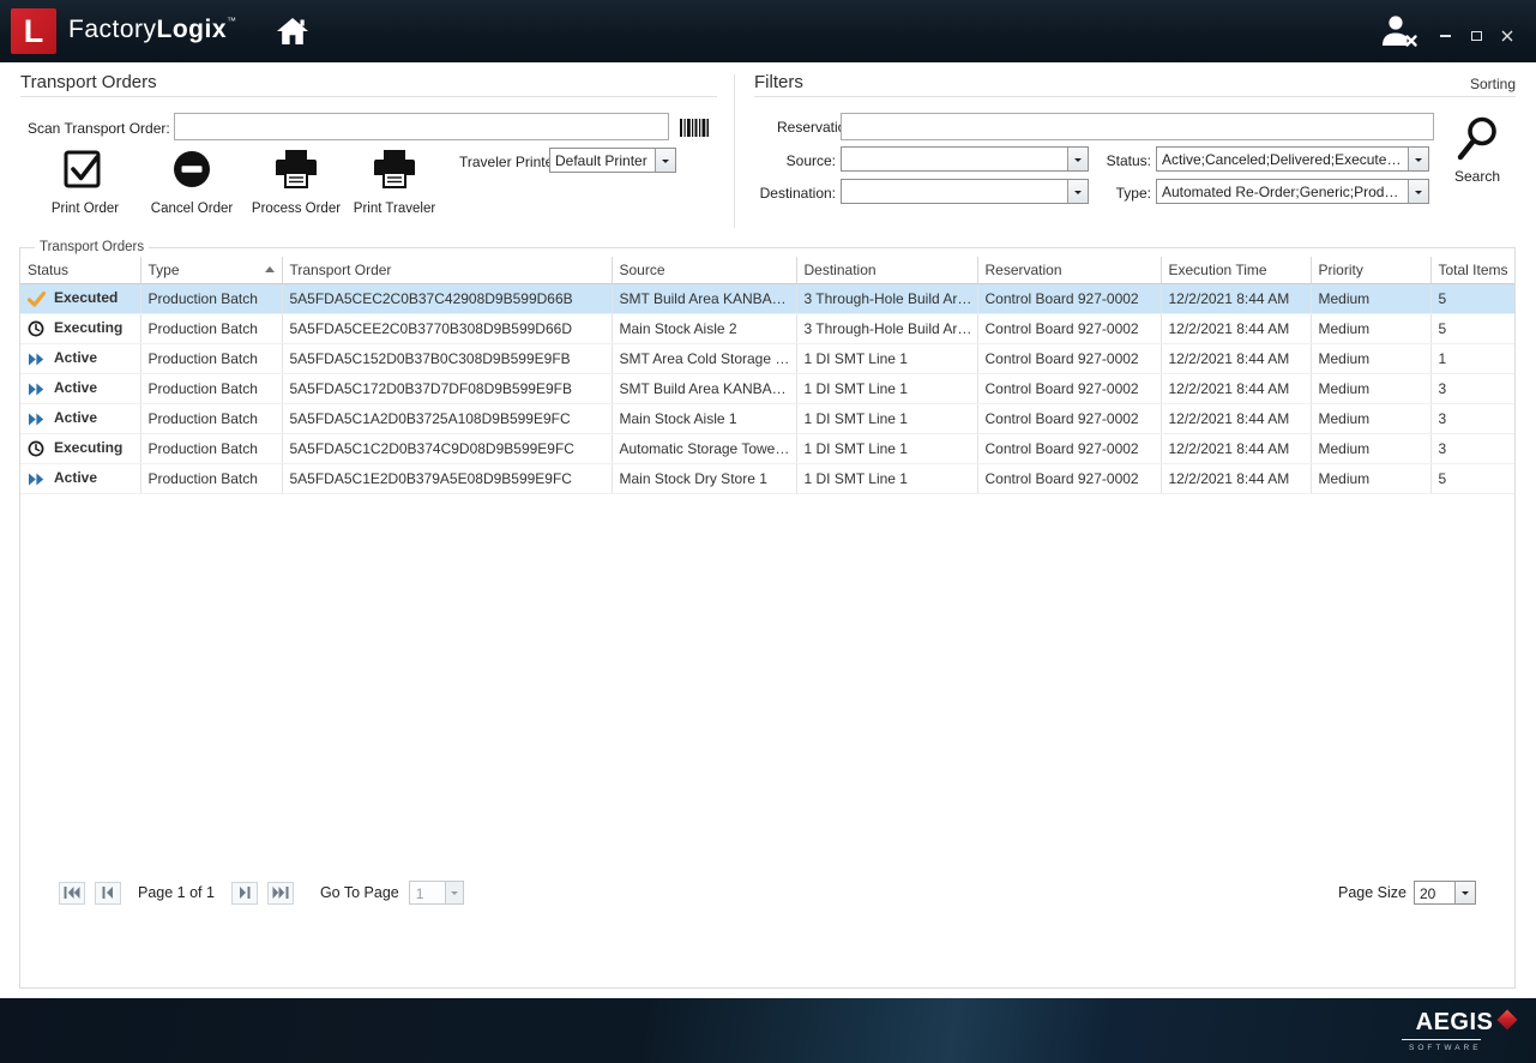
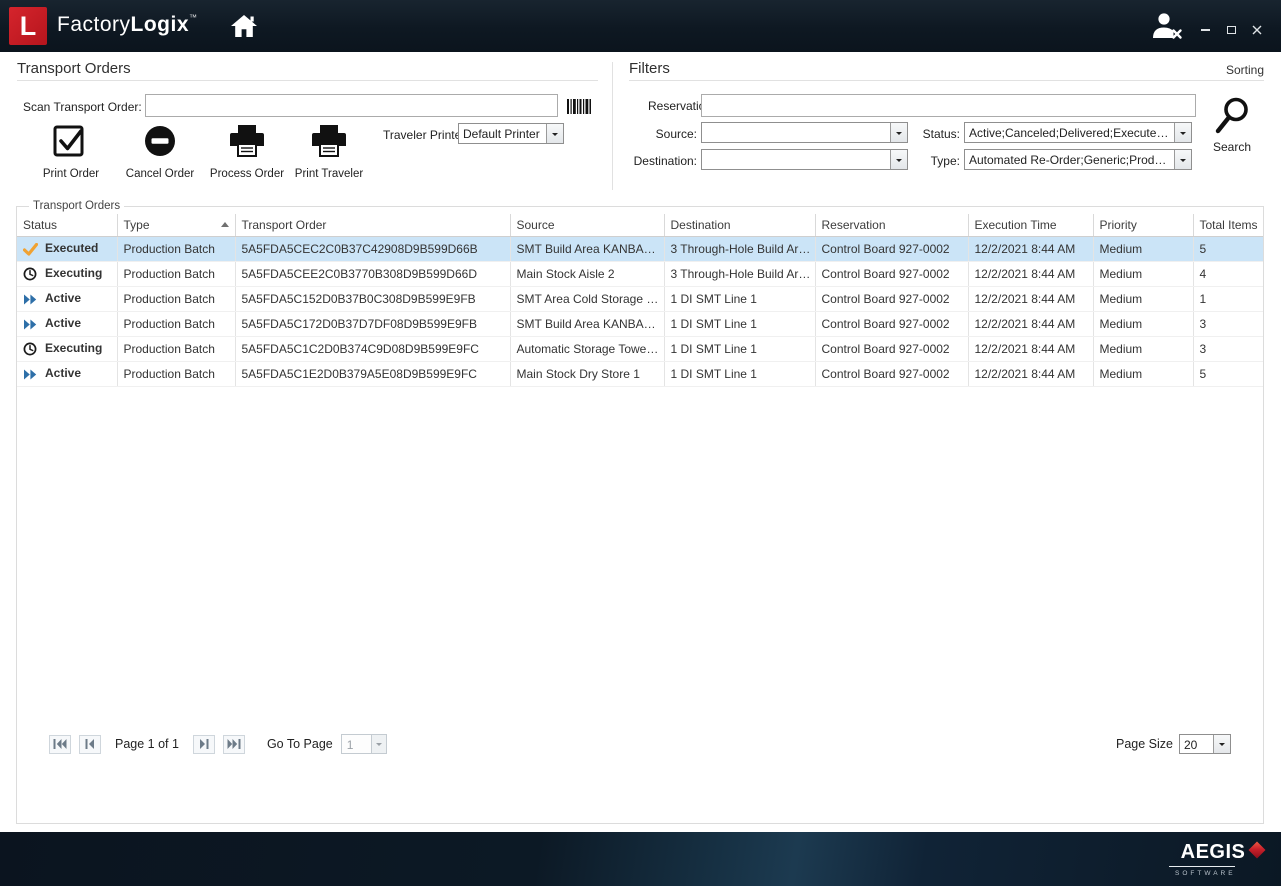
  L
  FactoryLogix™
  Transport Orders
  Scan Transport Order:
  Print Order
  Cancel Order
  Process Order
  Print Traveler
  Traveler Print
  Default Printer
  Filters
  Sorting
  Reservati
  Source:
  Status:
  Active;Canceled;Delivered;Executed;E
  Destination:
  Type:
  Automated Re-Order;Generic;Produc..
  Search
  Transport Orders
  Status	Type	Transport Order	Source	Destination	Reservation	Execution Time	Priority	Total Items
  Executed	Production Batch	5A5FDA5CEC2C0B37C42908D9B599D66B	SMT Build Area KANBAN 1	3 Through-Hole Build Area	Control Board 927-0002	12/2/2021 8:44 AM	Medium	5
- Executing	Production Batch	5A5FDA5CEE2C0B3770B308D9B599D66D	Main Stock Aisle 2	3 Through-Hole Build Area	Control Board 927-0002	12/2/2021 8:44 AM	Medium	5
+ Executing	Production Batch	5A5FDA5CEE2C0B3770B308D9B599D66D	Main Stock Aisle 2	3 Through-Hole Build Area	Control Board 927-0002	12/2/2021 8:44 AM	Medium	4
  Active	Production Batch	5A5FDA5C152D0B37B0C308D9B599E9FB	SMT Area Cold Storage R...	1 DI SMT Line 1	Control Board 927-0002	12/2/2021 8:44 AM	Medium	1
  Active	Production Batch	5A5FDA5C172D0B37D7DF08D9B599E9FB	SMT Build Area KANBAN 1	1 DI SMT Line 1	Control Board 927-0002	12/2/2021 8:44 AM	Medium	3
- Active	Production Batch	5A5FDA5C1A2D0B3725A108D9B599E9FC	Main Stock Aisle 1	1 DI SMT Line 1	Control Board 927-0002	12/2/2021 8:44 AM	Medium	3
  Executing	Production Batch	5A5FDA5C1C2D0B374C9D08D9B599E9FC	Automatic Storage Tower 1	1 DI SMT Line 1	Control Board 927-0002	12/2/2021 8:44 AM	Medium	3
  Active	Production Batch	5A5FDA5C1E2D0B379A5E08D9B599E9FC	Main Stock Dry Store 1	1 DI SMT Line 1	Control Board 927-0002	12/2/2021 8:44 AM	Medium	5
  Page 1 of 1
  Go To Page
  1
  Page Size
  20
  AEGIS
